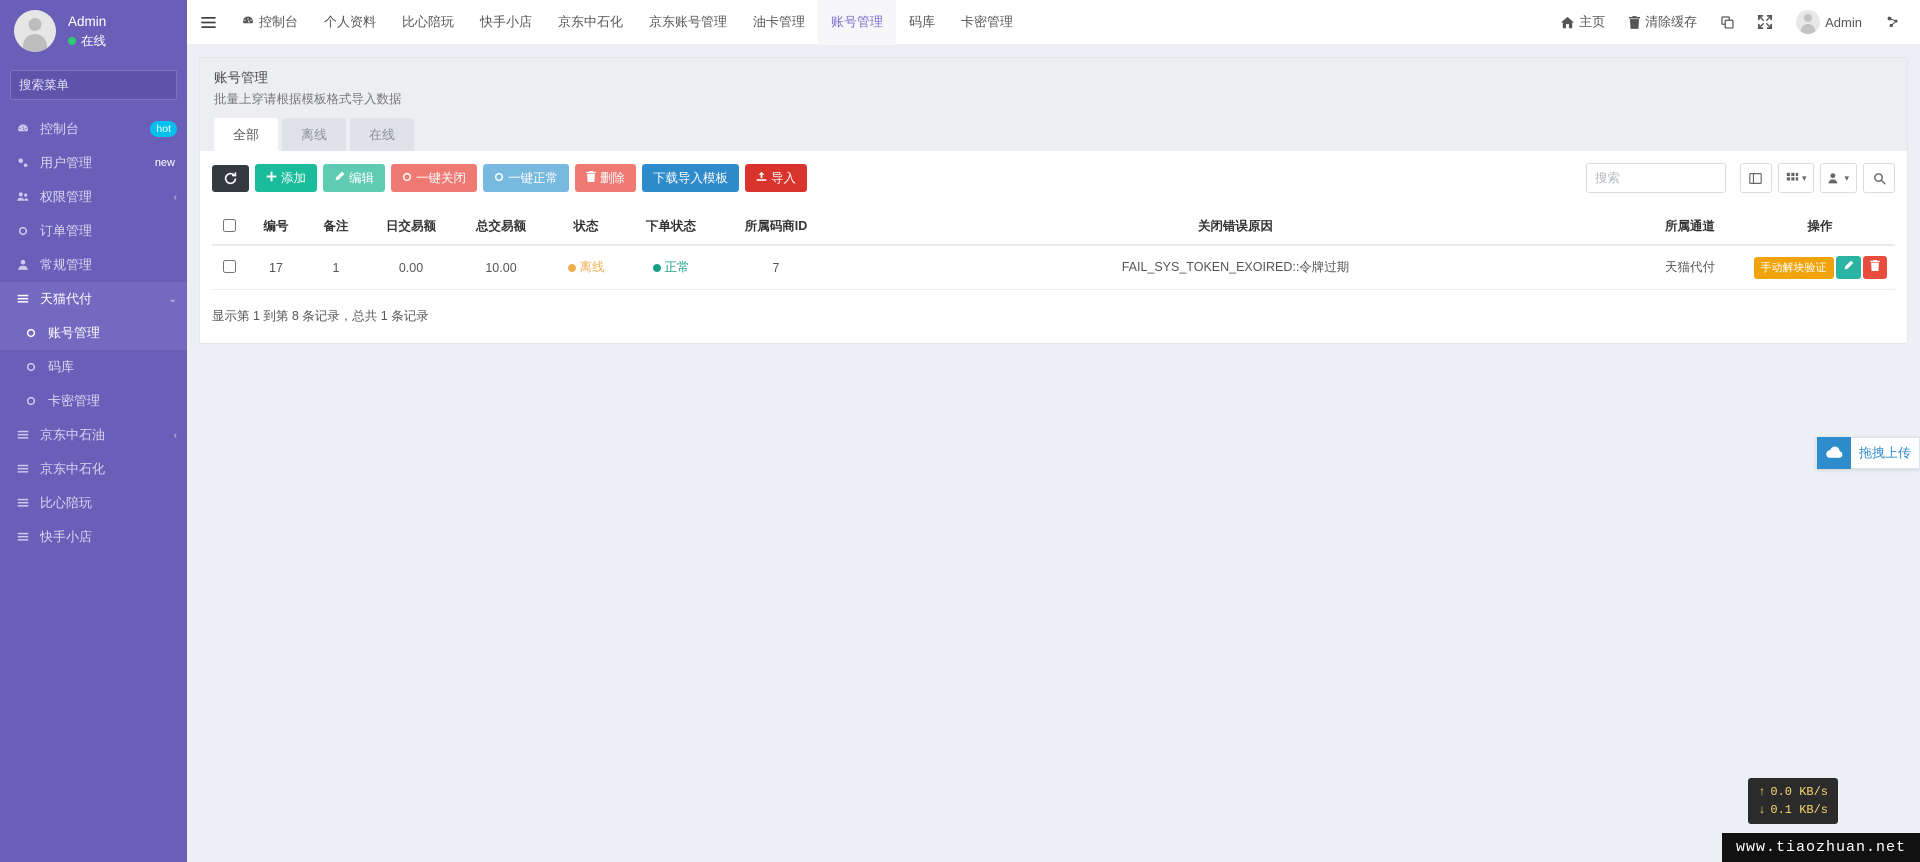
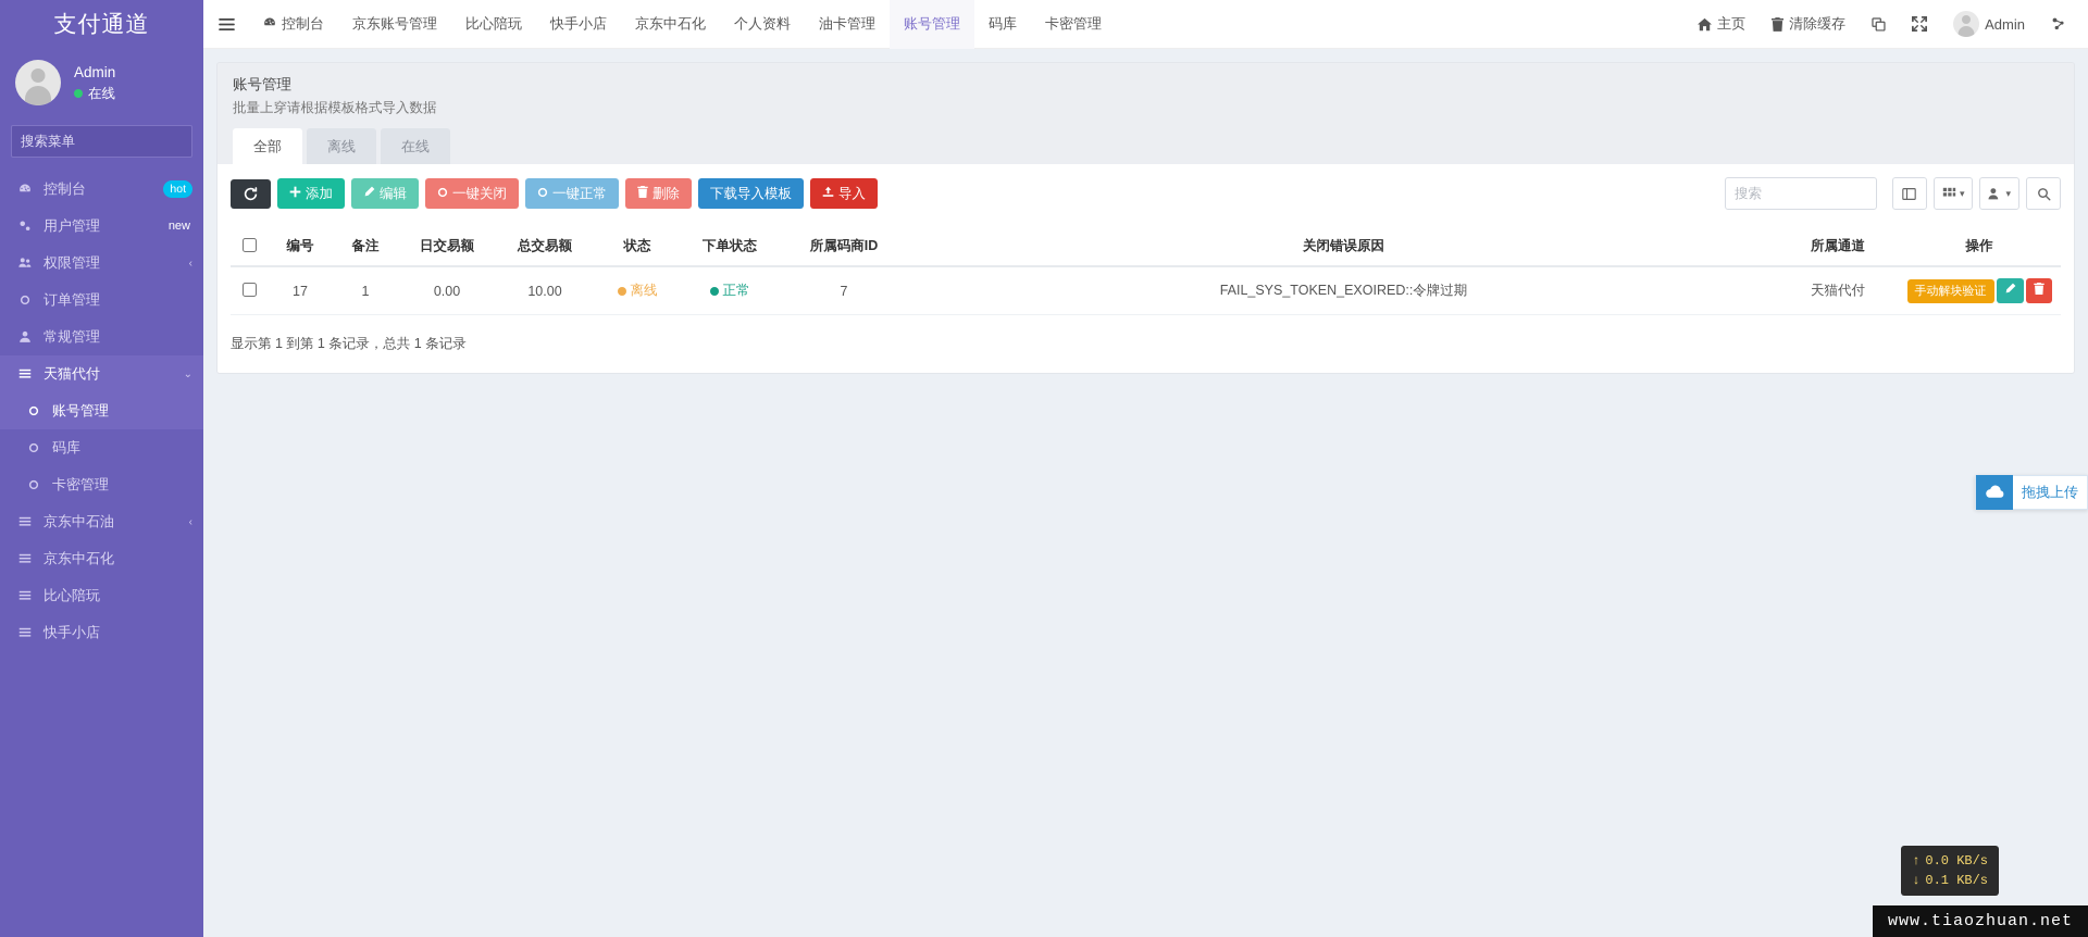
+ 支付通道
  Admin
  在线
  搜索菜单
  控制台
  hot
  用户管理
  new
  权限管理
  ‹
  订单管理
  常规管理
  天猫代付
  ⌄
  账号管理
  码库
  卡密管理
  京东中石油
  ‹
  京东中石化
  比心陪玩
  快手小店
  控制台
- 个人资料
+ 京东账号管理
  比心陪玩
  快手小店
  京东中石化
- 京东账号管理
+ 个人资料
  油卡管理
  账号管理
  码库
  卡密管理
  主页
  清除缓存
  Admin
  账号管理
  批量上穿请根据模板格式导入数据
  全部
  离线
  在线
  添加
  编辑
  一键关闭
  一键正常
  删除
  下载导入模板
  导入
  搜索
  ▾
  ▾
  	编号	备注	日交易额	总交易额	状态	下单状态	所属码商ID	关闭错误原因	所属通道	操作
  	17	1	0.00	10.00	离线	正常	7	FAIL_SYS_TOKEN_EXOIRED::令牌过期	天猫代付	手动解块验证
- 显示第 1 到第 8 条记录，总共 1 条记录
+ 显示第 1 到第 1 条记录，总共 1 条记录
  拖拽上传
  ↑
  0.0 KB/s
  ↓
  0.1 KB/s
  www.tiaozhuan.net
